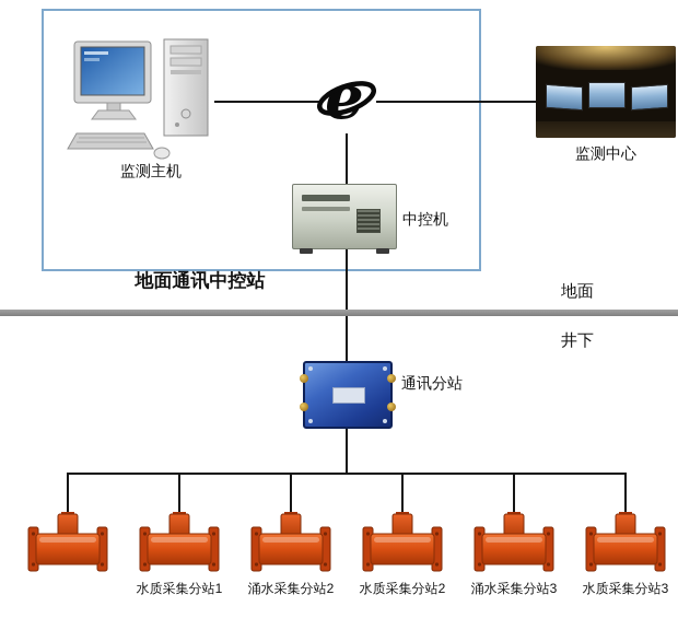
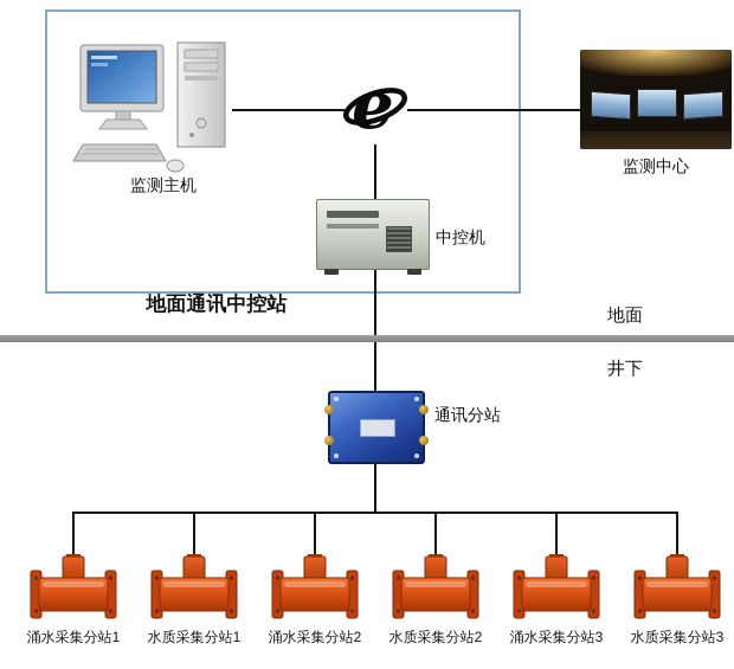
  地面通讯中控站
  监测主机
  e
  监测中心
  中控机
  地面
  井下
  通讯分站
+ 涌水采集分站1
  水质采集分站1
  涌水采集分站2
  水质采集分站2
  涌水采集分站3
  水质采集分站3
